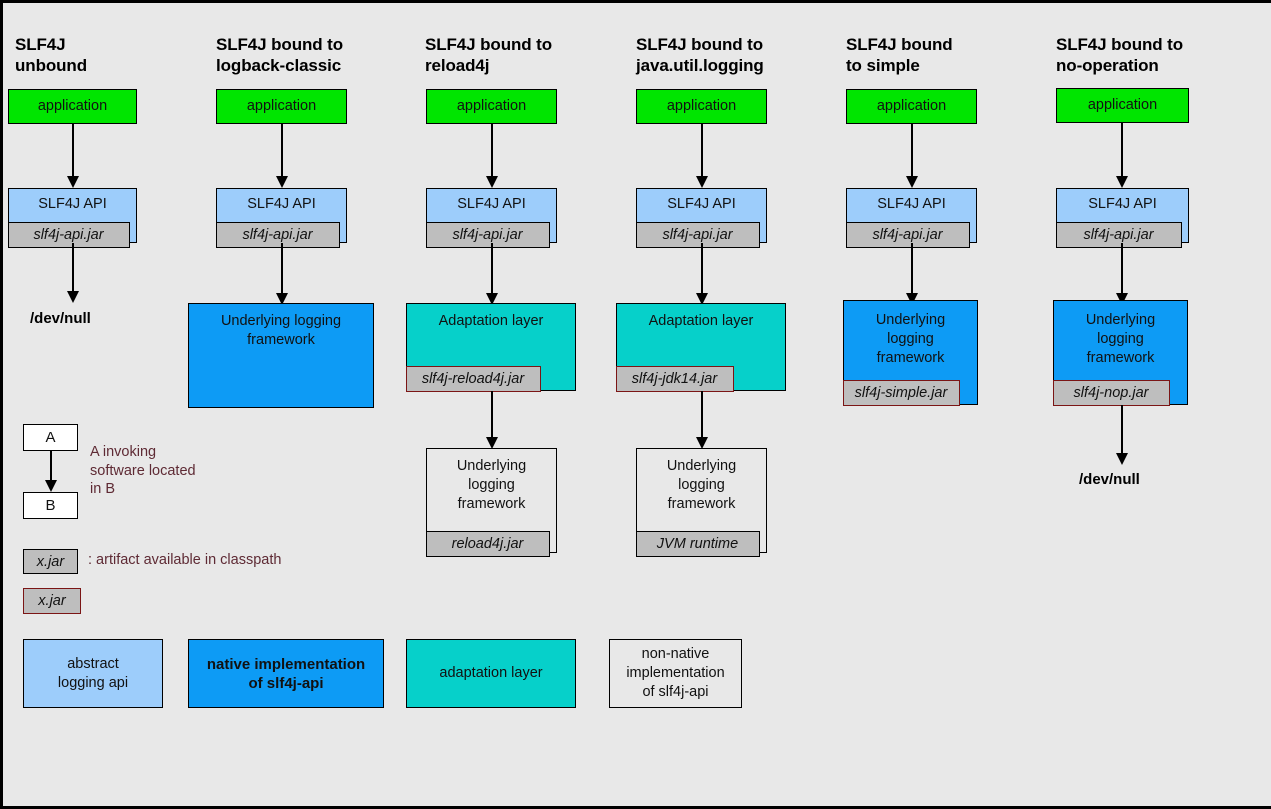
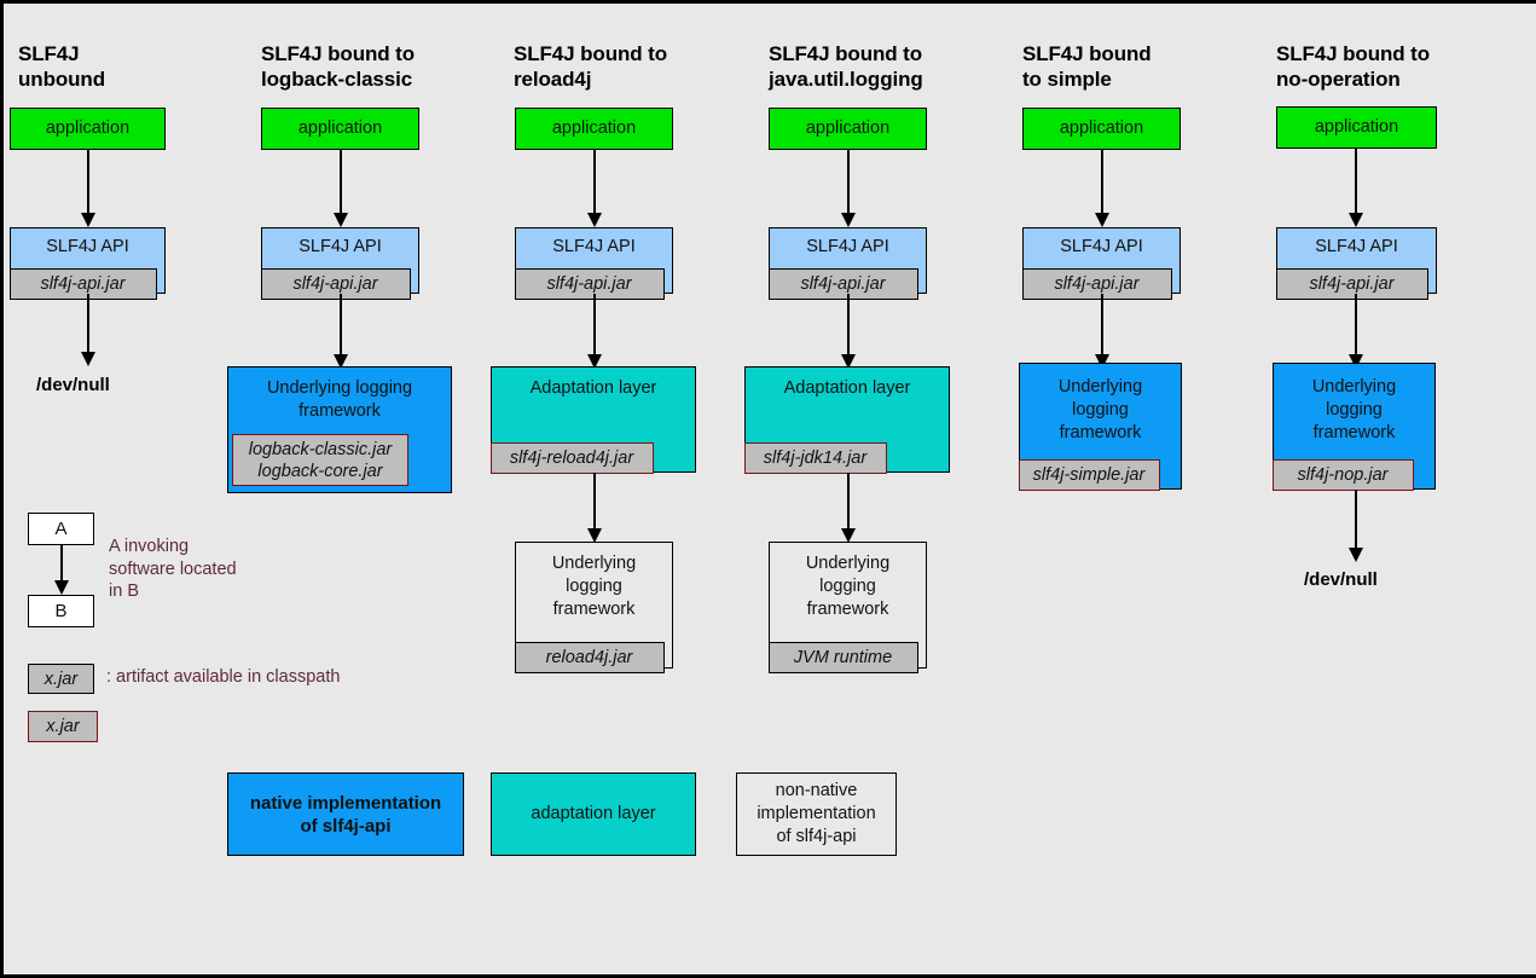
  SLF4J
  unbound
  application
  SLF4J API
  slf4j-api.jar
  /dev/null
  SLF4J bound to
  logback-classic
  application
  SLF4J API
  slf4j-api.jar
  Underlying logging
  framework
+ logback-classic.jar
+ logback-core.jar
  SLF4J bound to
  reload4j
  application
  SLF4J API
  slf4j-api.jar
  Adaptation layer
  slf4j-reload4j.jar
  Underlying
  logging
  framework
  reload4j.jar
  SLF4J bound to
  java.util.logging
  application
  SLF4J API
  slf4j-api.jar
  Adaptation layer
  slf4j-jdk14.jar
  Underlying
  logging
  framework
  JVM runtime
  SLF4J bound
  to simple
  application
  SLF4J API
  slf4j-api.jar
  Underlying
  logging
  framework
  slf4j-simple.jar
  SLF4J bound to
  no-operation
  application
  SLF4J API
  slf4j-api.jar
  Underlying
  logging
  framework
  slf4j-nop.jar
  /dev/null
  A
  B
  A invoking
  software located
  in B
  x.jar
  : artifact available in classpath
  x.jar
- abstract
- logging api
  native implementation
  of slf4j-api
  adaptation layer
  non-native
  implementation
  of slf4j-api
